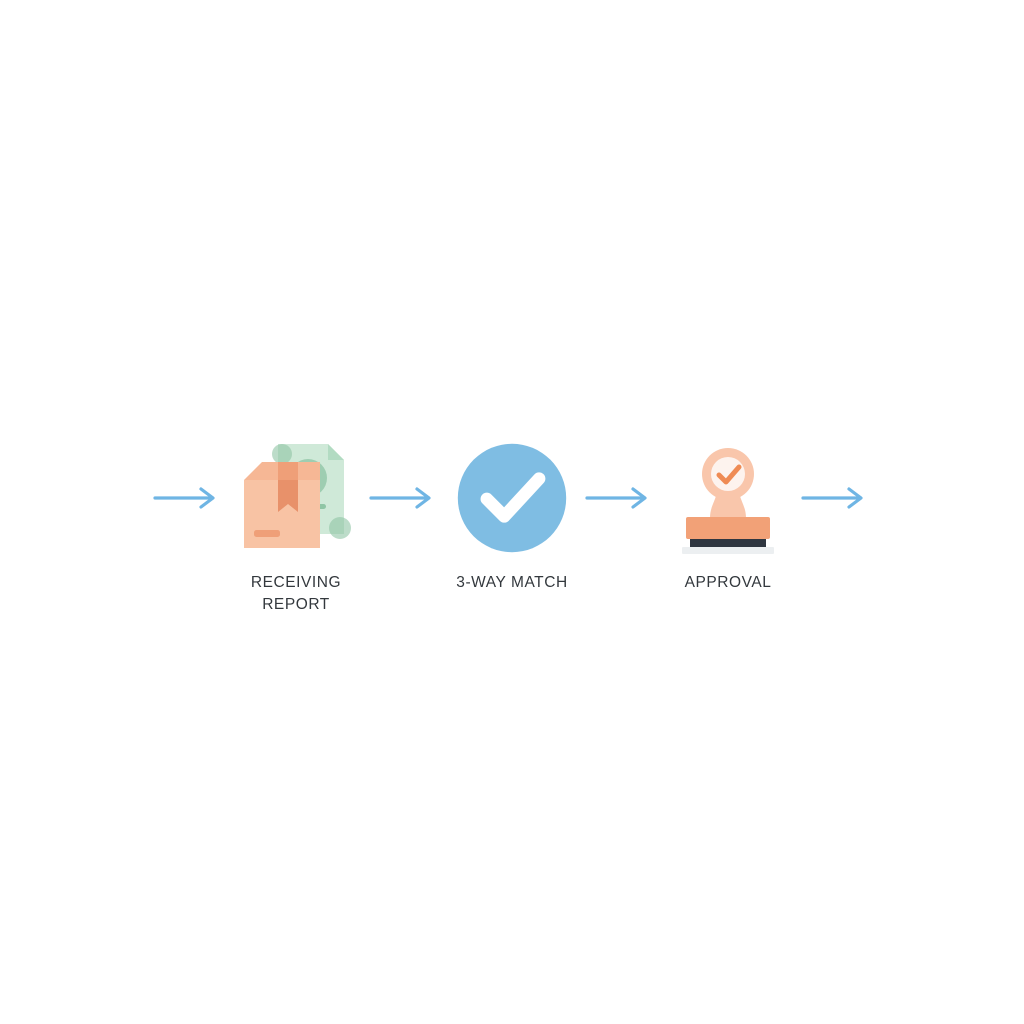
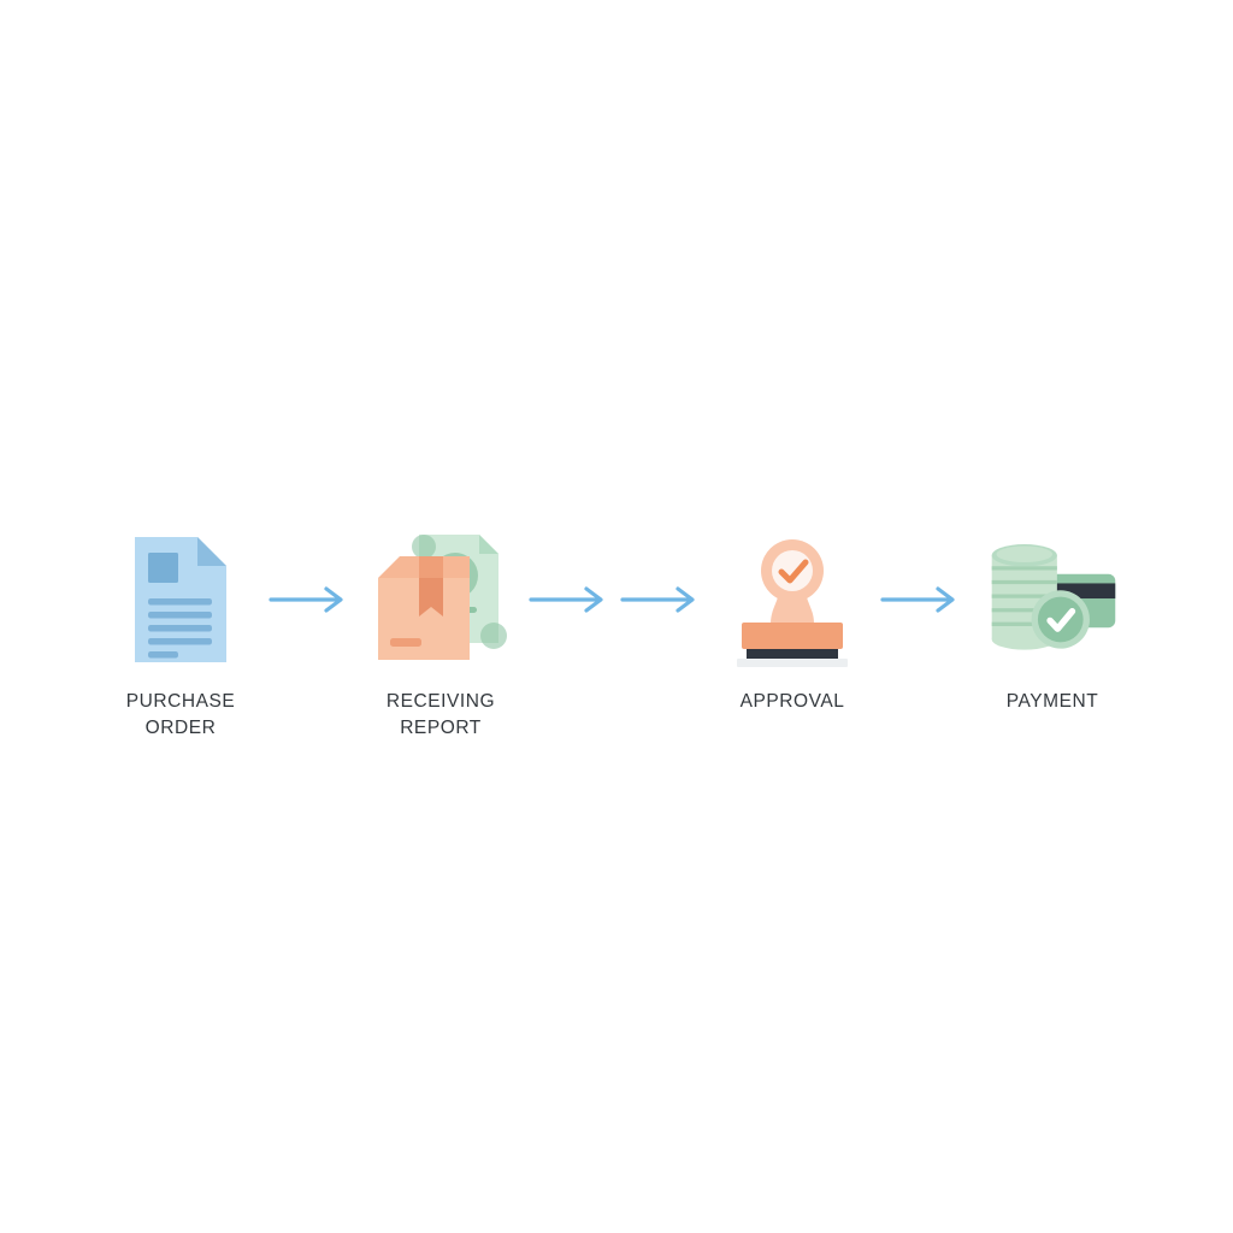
+ PURCHASE
+ ORDER
  RECEIVING
  REPORT
- 3-WAY MATCH
  APPROVAL
+ PAYMENT
